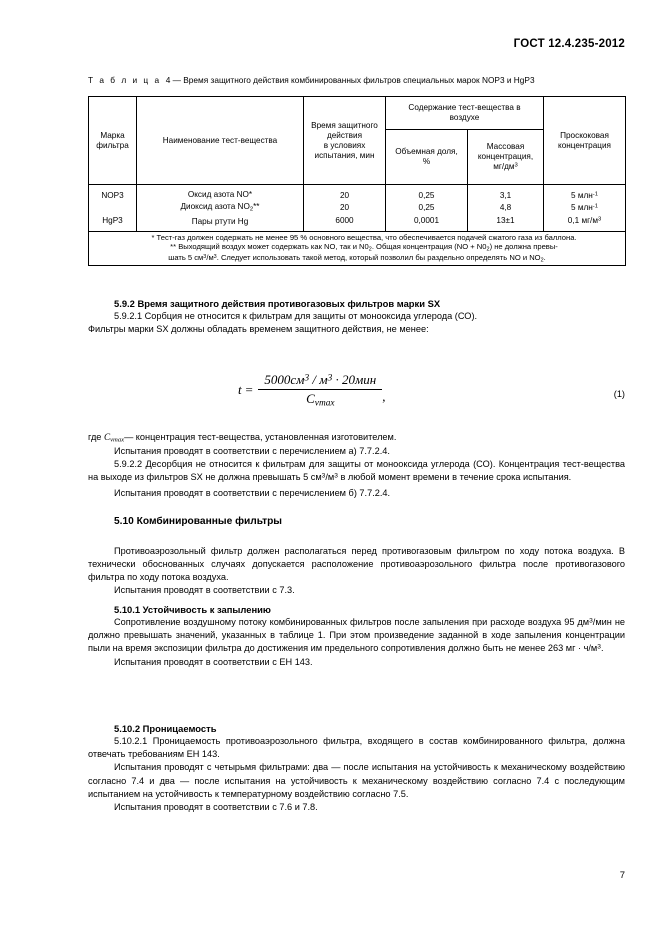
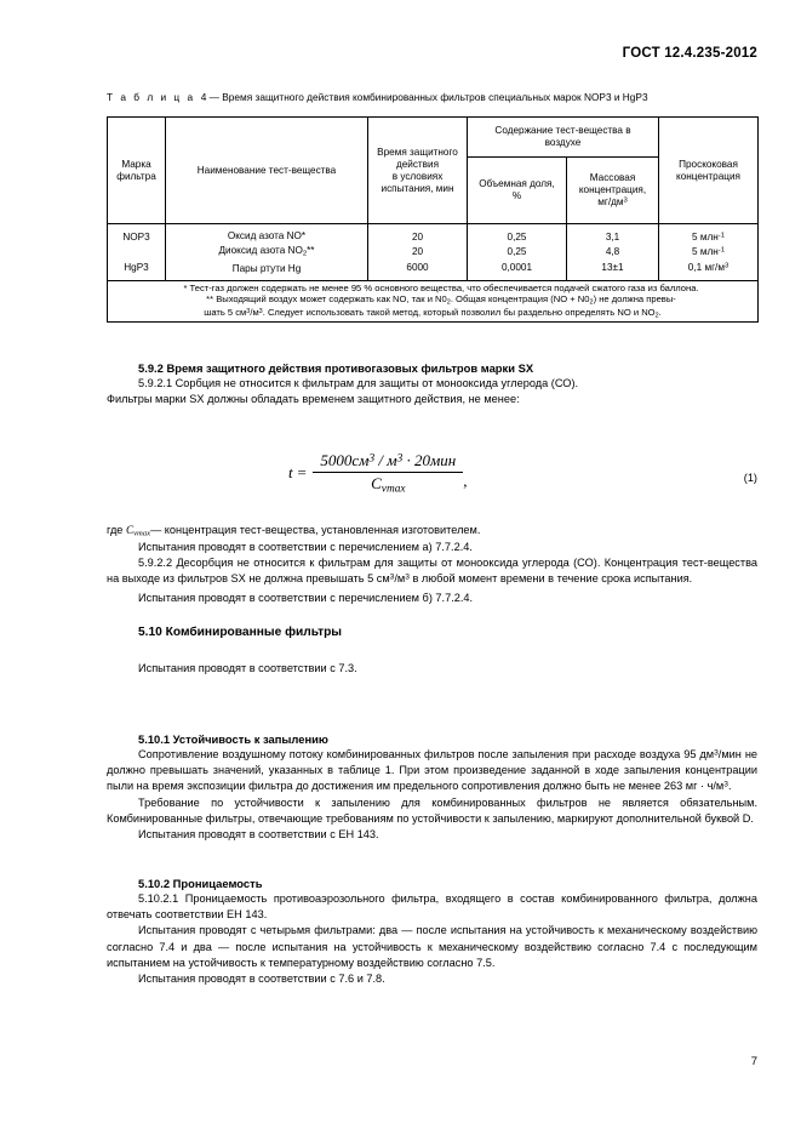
  ГОСТ 12.4.235-2012
  Т а б л и ц а 4 — Время защитного действия комбинированных фильтров специальных марок NOP3 и HgP3
  Марка фильтра	Наименование тест-вещества	Время защитного действия в условиях испытания, мин	Содержание тест-вещества в воздухе	Проскоковая концентрация
  Объемная доля, %	Массовая концентрация, мг/дм
  NOP3 HgP3	Оксид азота NO* Диоксид азота NO ** Пары ртути Hg	20 20 6000	0,25 0,25 0,0001	3,1 4,8 13±1	5 млн 5 млн 0,1 мг/м
  * Тест-газ должен содержать не менее 95 % основного вещества, что обеспечивается подачей сжатого газа из баллона. ** Выходящий воздух может содержать как NO, так и N0 . Общая концентрация (NO + N0 ) не должна превы-шать 5 см /м . Следует использовать такой метод, который позволил бы раздельно определять NO и NO .
  5.9.2 Время защитного действия противогазовых фильтров марки SX
  5.9.2.1 Сорбция не относится к фильтрам для защиты от монооксида углерода (СО).
  Фильтры марки SX должны обладать временем защитного действия, не менее:
  t
  =
  5000см3 / м3 · 20мин
  Cvmax
  ,
  (1)
  где C — концентрация тест-вещества, установленная изготовителем.
  Испытания проводят в соответствии с перечислением а) 7.7.2.4.
  5.9.2.2 Десорбция не относится к фильтрам для защиты от монооксида углерода (СО). Концентрация тест-вещества на выходе из фильтров SX не должна превышать 5 см /м в любой момент времени в течение срока испытания.
  Испытания проводят в соответствии с перечислением б) 7.7.2.4.
  5.10 Комбинированные фильтры
- Противоаэрозольный фильтр должен располагаться перед противогазовым фильтром по ходу потока воздуха. В технически обоснованных случаях допускается расположение противоаэрозольного фильтра после противогазового фильтра по ходу потока воздуха.
  Испытания проводят в соответствии с 7.3.
  5.10.1 Устойчивость к запылению
  Сопротивление воздушному потоку комбинированных фильтров после запыления при расходе воздуха 95 дм /мин не должно превышать значений, указанных в таблице 1. При этом произведение заданной в ходе запыления концентрации пыли на время экспозиции фильтра до достижения им предельного сопротивления должно быть не менее 263 мг · ч/м .
+ Требование по устойчивости к запылению для комбинированных фильтров не является обязательным. Комбинированные фильтры, отвечающие требованиям по устойчивости к запылению, маркируют дополнительной буквой D.
  Испытания проводят в соответствии с ЕН 143.
  5.10.2 Проницаемость
- 5.10.2.1 Проницаемость противоаэрозольного фильтра, входящего в состав комбинированного фильтра, должна отвечать требованиям ЕН 143.
+ 5.10.2.1 Проницаемость противоаэрозольного фильтра, входящего в состав комбинированного фильтра, должна отвечать соответствии ЕН 143.
  Испытания проводят с четырьмя фильтрами: два — после испытания на устойчивость к механическому воздействию согласно 7.4 и два — после испытания на устойчивость к механическому воздействию согласно 7.4 с последующим испытанием на устойчивость к температурному воздействию согласно 7.5.
  Испытания проводят в соответствии с 7.6 и 7.8.
  7
